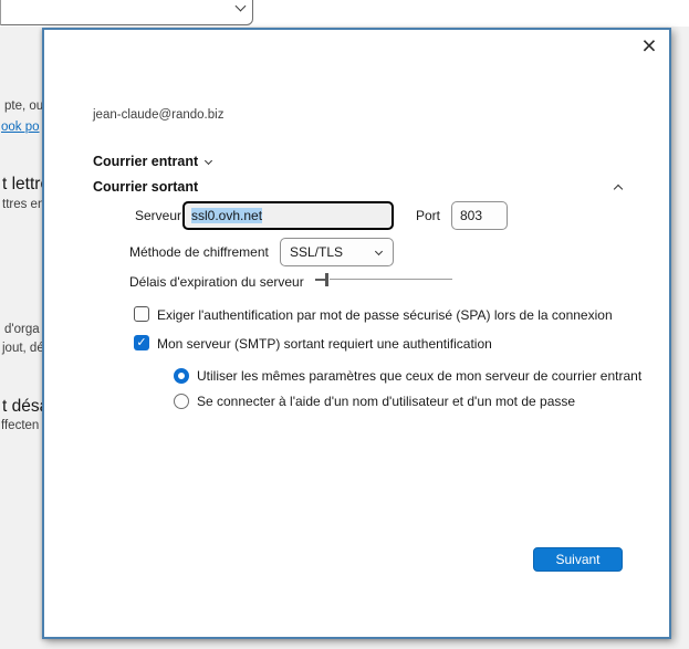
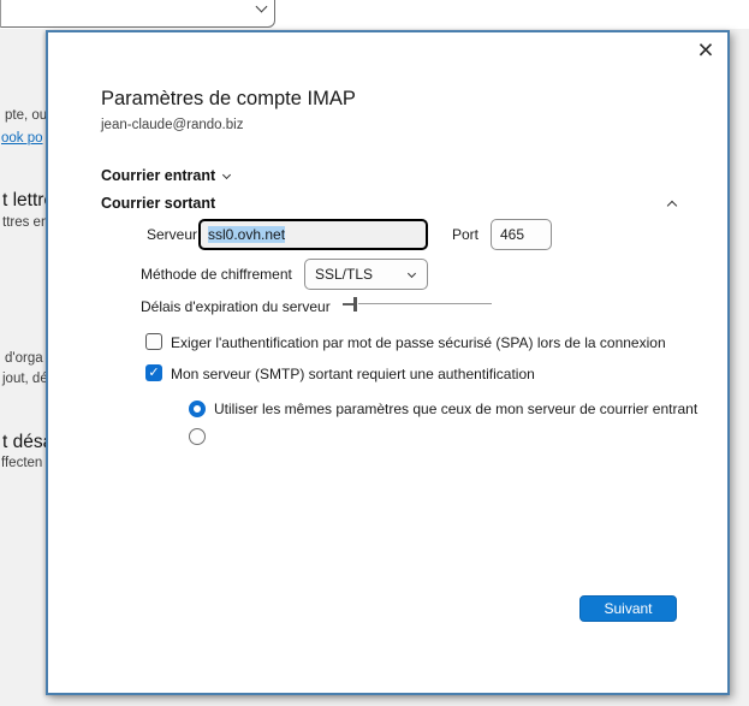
  pte, ou
  ook po
  t lettr
  ttres e
  d'orga
  jout, dé
  t dés
  ffecten
  ×
+ Paramètres de compte IMAP
  jean-claude@rando.biz
  Courrier entrant
  Courrier sortant
  Serveur
  ssl0.ovh.net
  Port
- 803
+ 465
  Méthode de chiffrement
  SSL/TLS
  Délais d'expiration du serveur
  Exiger l'authentification par mot de passe sécurisé (SPA) lors de la connexion
  ✓
  Mon serveur (SMTP) sortant requiert une authentification
  Utiliser les mêmes paramètres que ceux de mon serveur de courrier entrant
- Se connecter à l'aide d'un nom d'utilisateur et d'un mot de passe
  Suivant
